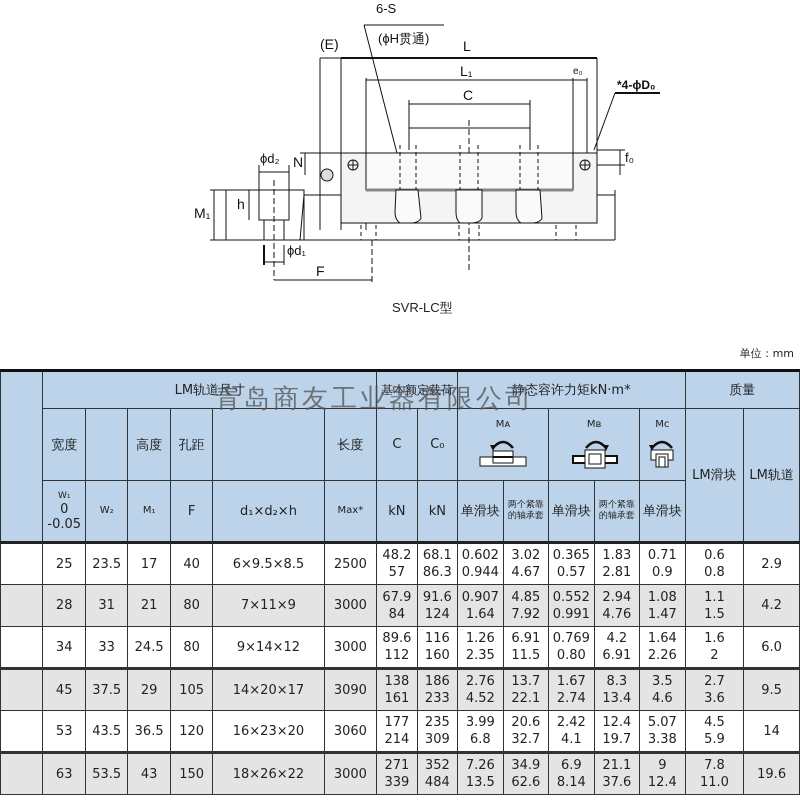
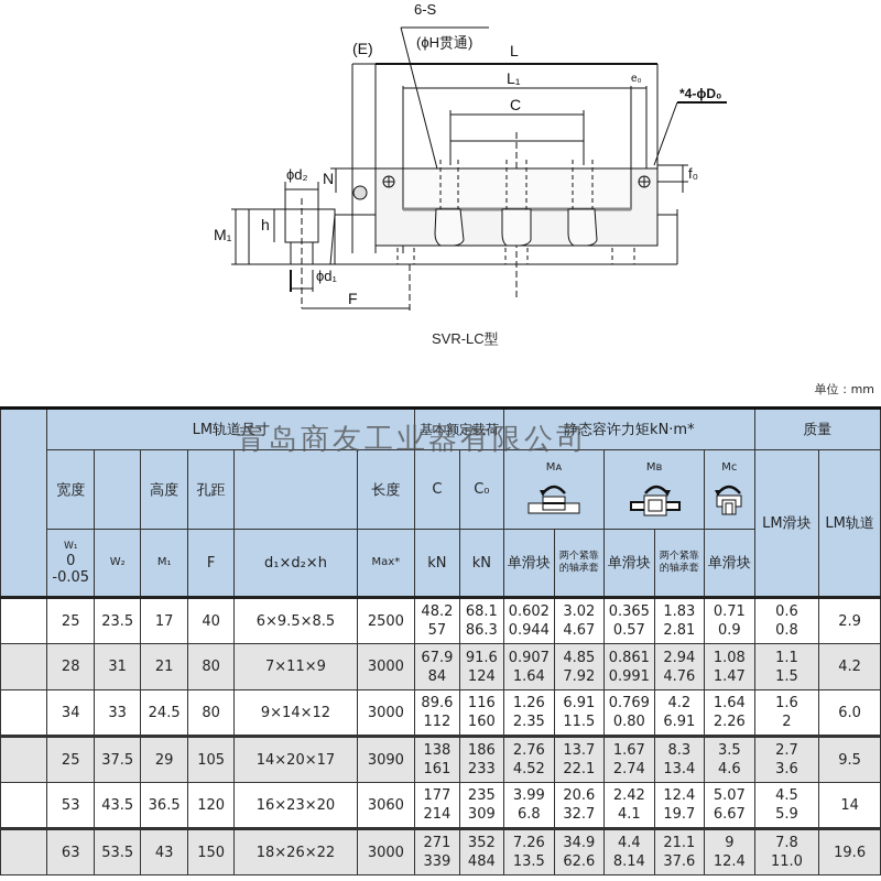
  6-S
  (ϕH贯通)
  (E)
  L
  L₁
  C
  e₀
  *4-ϕD₀
  ϕd₂
  N
  f₀
  M₁
  h
  ϕd₁
  F
  SVR-LC型
  单位：mm
  青岛商友工业器有限公司
  	LM轨道尺寸	基本额定载荷	静态容许力矩kN·m*	质量
  宽度		高度	孔距		长度	C	C₀	Mᴀ	Mʙ	Mᴄ	LM滑块	LM轨道
  W₁ 0 -0.05	W₂	M₁	F	d₁×d₂×h	Max*	kN	kN	单滑块	两个紧靠的轴承套	单滑块	两个紧靠的轴承套	单滑块
  	25	23.5	17	40	6×9.5×8.5	2500	48.257	68.186.3	0.6020.944	3.024.67	0.3650.57	1.832.81	0.710.9	0.60.8	2.9
- 	28	31	21	80	7×11×9	3000	67.984	91.6124	0.9071.64	4.857.92	0.5520.991	2.944.76	1.081.47	1.11.5	4.2
+ 	28	31	21	80	7×11×9	3000	67.984	91.6124	0.9071.64	4.857.92	0.8610.991	2.944.76	1.081.47	1.11.5	4.2
  	34	33	24.5	80	9×14×12	3000	89.6112	116160	1.262.35	6.9111.5	0.7690.80	4.26.91	1.642.26	1.62	6.0
- 	45	37.5	29	105	14×20×17	3090	138161	186233	2.764.52	13.722.1	1.672.74	8.313.4	3.54.6	2.73.6	9.5
+ 	25	37.5	29	105	14×20×17	3090	138161	186233	2.764.52	13.722.1	1.672.74	8.313.4	3.54.6	2.73.6	9.5
- 	53	43.5	36.5	120	16×23×20	3060	177214	235309	3.996.8	20.632.7	2.424.1	12.419.7	5.073.38	4.55.9	14
+ 	53	43.5	36.5	120	16×23×20	3060	177214	235309	3.996.8	20.632.7	2.424.1	12.419.7	5.076.67	4.55.9	14
- 	63	53.5	43	150	18×26×22	3000	271339	352484	7.2613.5	34.962.6	6.98.14	21.137.6	912.4	7.811.0	19.6
+ 	63	53.5	43	150	18×26×22	3000	271339	352484	7.2613.5	34.962.6	4.48.14	21.137.6	912.4	7.811.0	19.6
